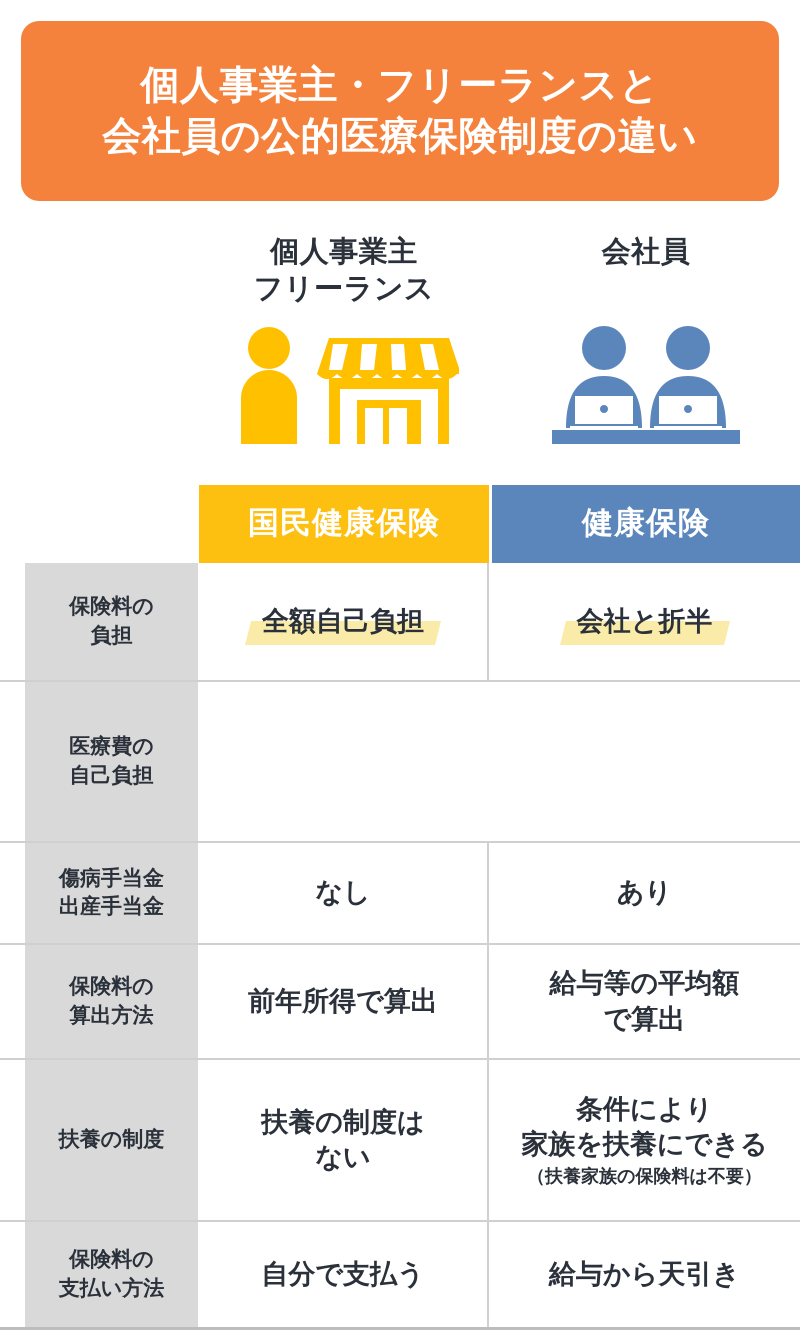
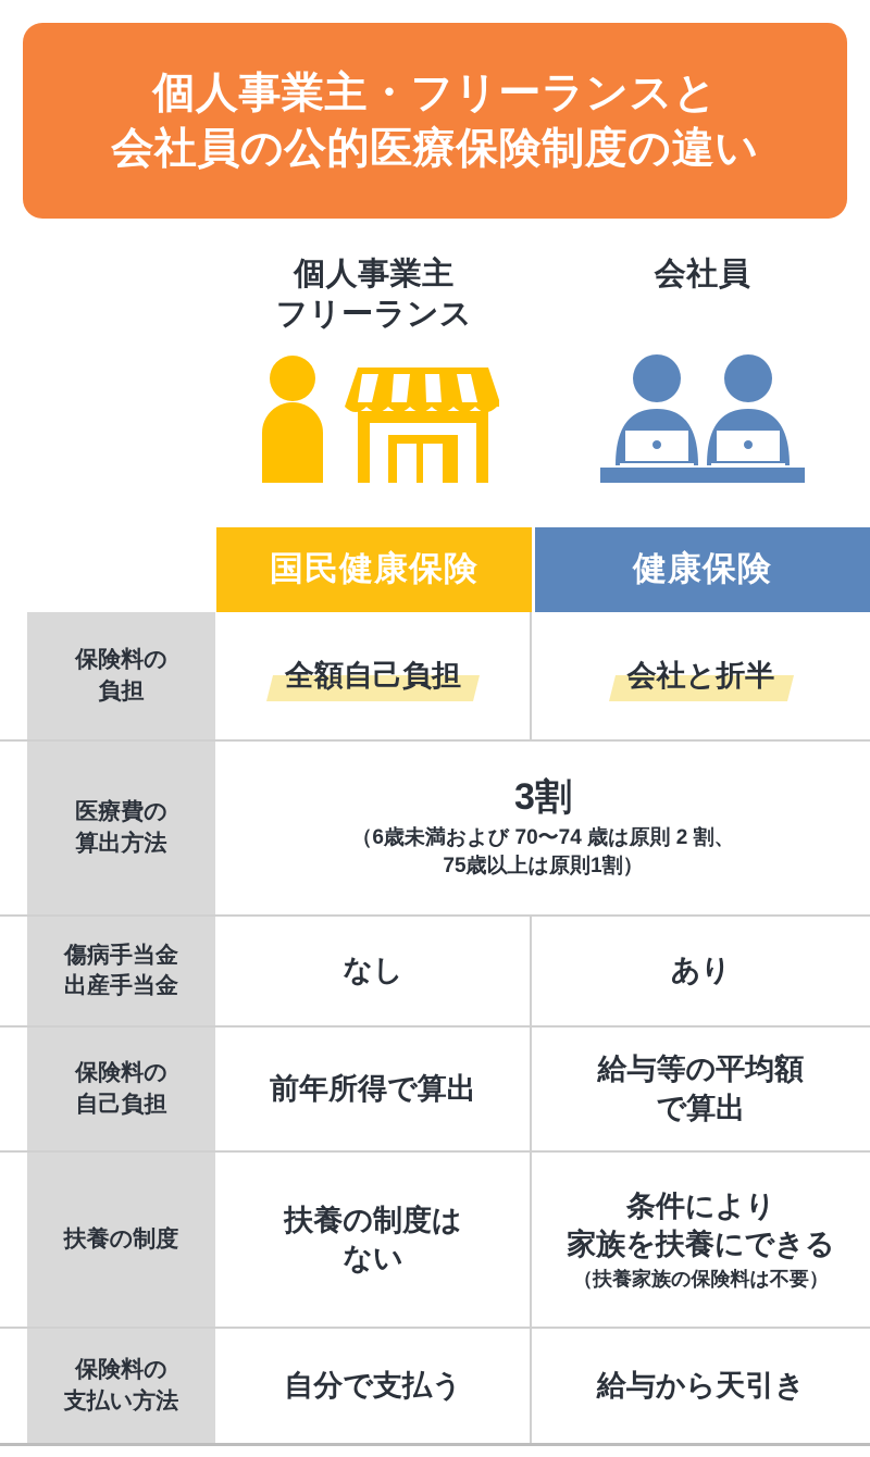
  個人事業主・フリーランスと
  会社員の公的医療保険制度の違い
  個人事業主
  フリーランス
  会社員
  国民健康保険
  健康保険
  保険料の
  負担
  全額自己負担
  会社と折半
  医療費の
- 自己負担
+ 算出方法
+ 3割
+ （6歳未満および 70〜74 歳は原則 2 割、
+ 75歳以上は原則1割）
  傷病手当金
  出産手当金
  なし
  あり
  保険料の
- 算出方法
+ 自己負担
  前年所得で算出
  給与等の平均額
  で算出
  扶養の制度
  扶養の制度は
  ない
  条件により
  家族を扶養にできる
  （扶養家族の保険料は不要）
  保険料の
  支払い方法
  自分で支払う
  給与から天引き
